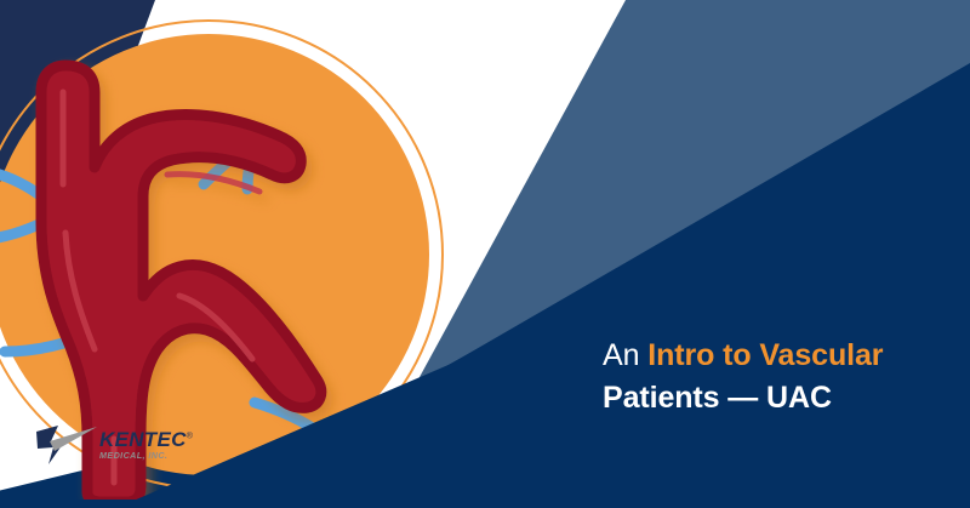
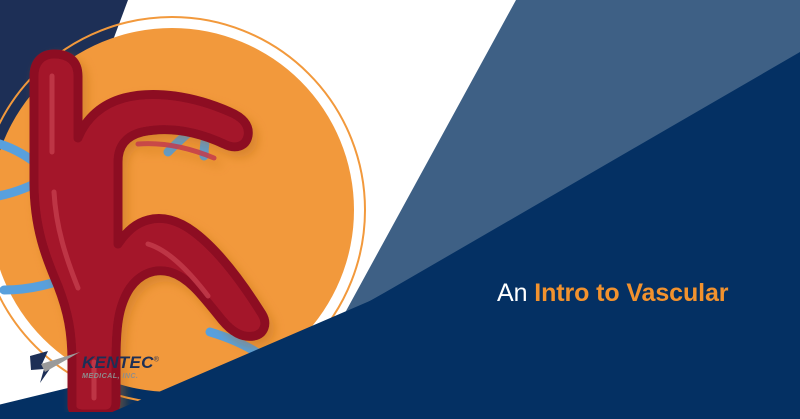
  KENTEC
  MEDICAL, INC.
  An Intro to Vascular
- Patients — UAC
